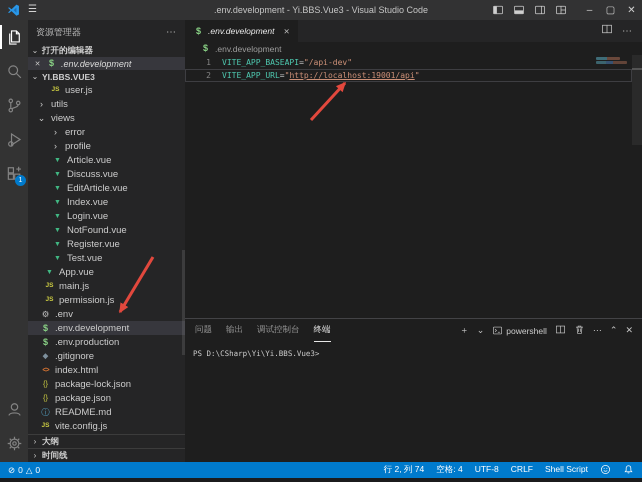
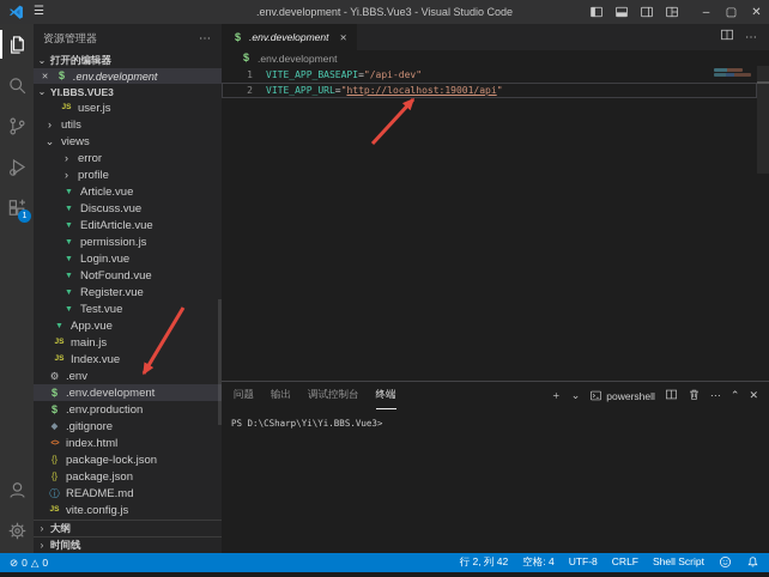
  ☰
  .env.development - Yi.BBS.Vue3 - Visual Studio Code
  –
  ▢
  ✕
  资源管理器
  ⋯
  ⌄
  打开的编辑器
  $
  .env.development
  ⌄
  YI.BBS.VUE3
  user.js
  ›
  utils
  ⌄
  views
  ›
  error
  ›
  profile
  Article.vue
  Discuss.vue
  EditArticle.vue
- Index.vue
+ permission.js
  Login.vue
  NotFound.vue
  Register.vue
  Test.vue
  App.vue
  main.js
- permission.js
+ Index.vue
  ⚙
  .env
  $
  .env.development
  $
  .env.production
  .gitignore
  index.html
  {}
  package-lock.json
  {}
  package.json
  ⓘ
  README.md
  vite.config.js
  ›
  大纲
  ›
  时间线
  $
  .env.development
  ✕
  ⋯
  $
  .env.development
  1
  VITE_APP_BASEAPI
  =
  "/api-dev"
  2
  VITE_APP_URL
  =
  "
  http://localhost:19001/api
  "
  问题
  输出
  调试控制台
  终端
  ＋
  ⌄
  powershell
  ⋯
  ⌃
  ✕
  PS D:\CSharp\Yi\Yi.BBS.Vue3>
  ⊘
  0
  △
  0
- 行 2, 列 74
+ 行 2, 列 42
  空格: 4
  UTF-8
  CRLF
  Shell Script
